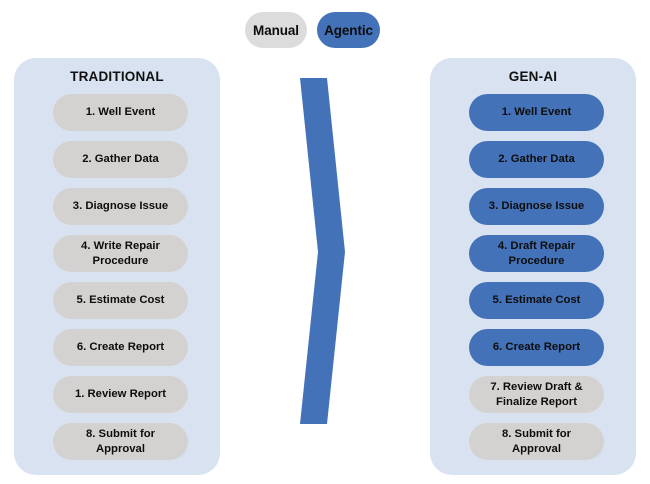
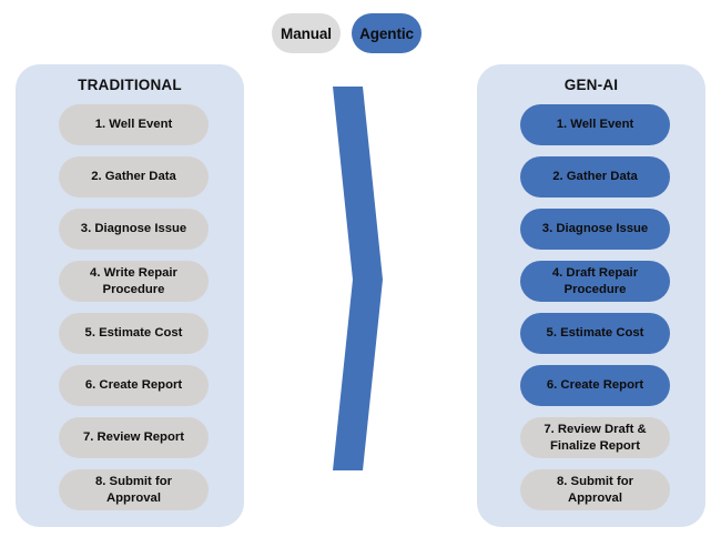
  Manual
  Agentic
  TRADITIONAL
  1. Well Event
  2. Gather Data
  3. Diagnose Issue
  4. Write Repair
  Procedure
  5. Estimate Cost
  6. Create Report
- 1. Review Report
+ 7. Review Report
  8. Submit for
  Approval
  GEN-AI
  1. Well Event
  2. Gather Data
  3. Diagnose Issue
  4. Draft Repair
  Procedure
  5. Estimate Cost
  6. Create Report
  7. Review Draft &
  Finalize Report
  8. Submit for
  Approval
